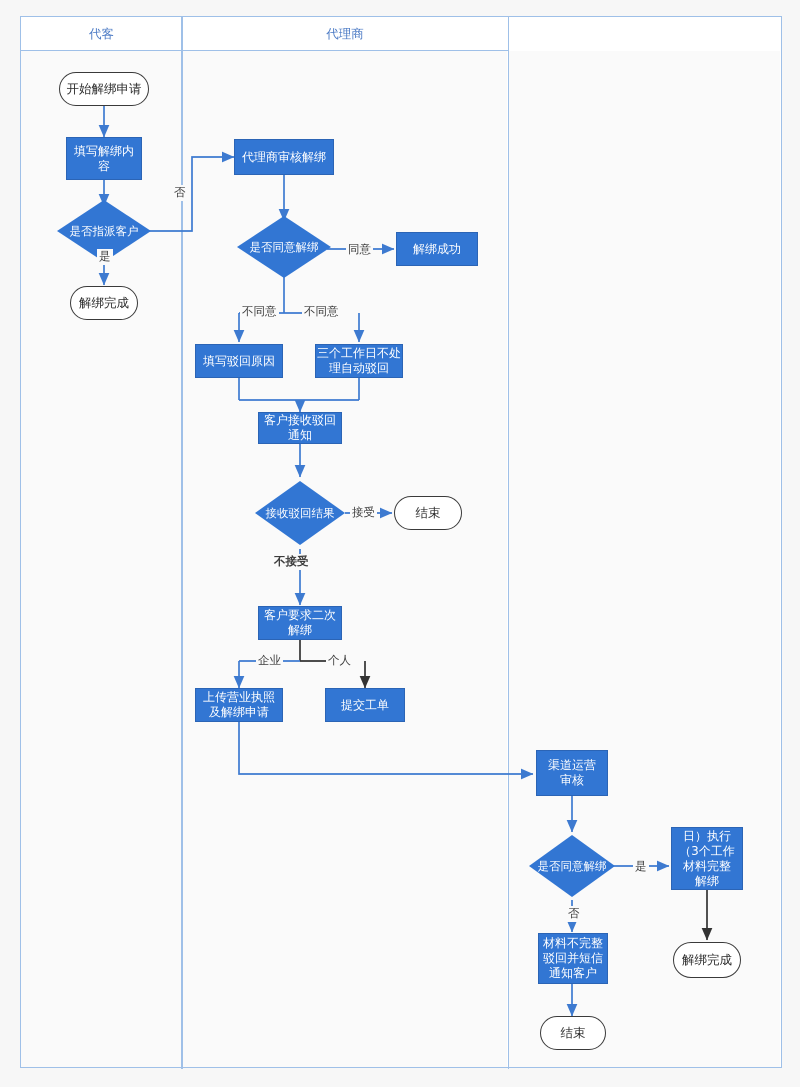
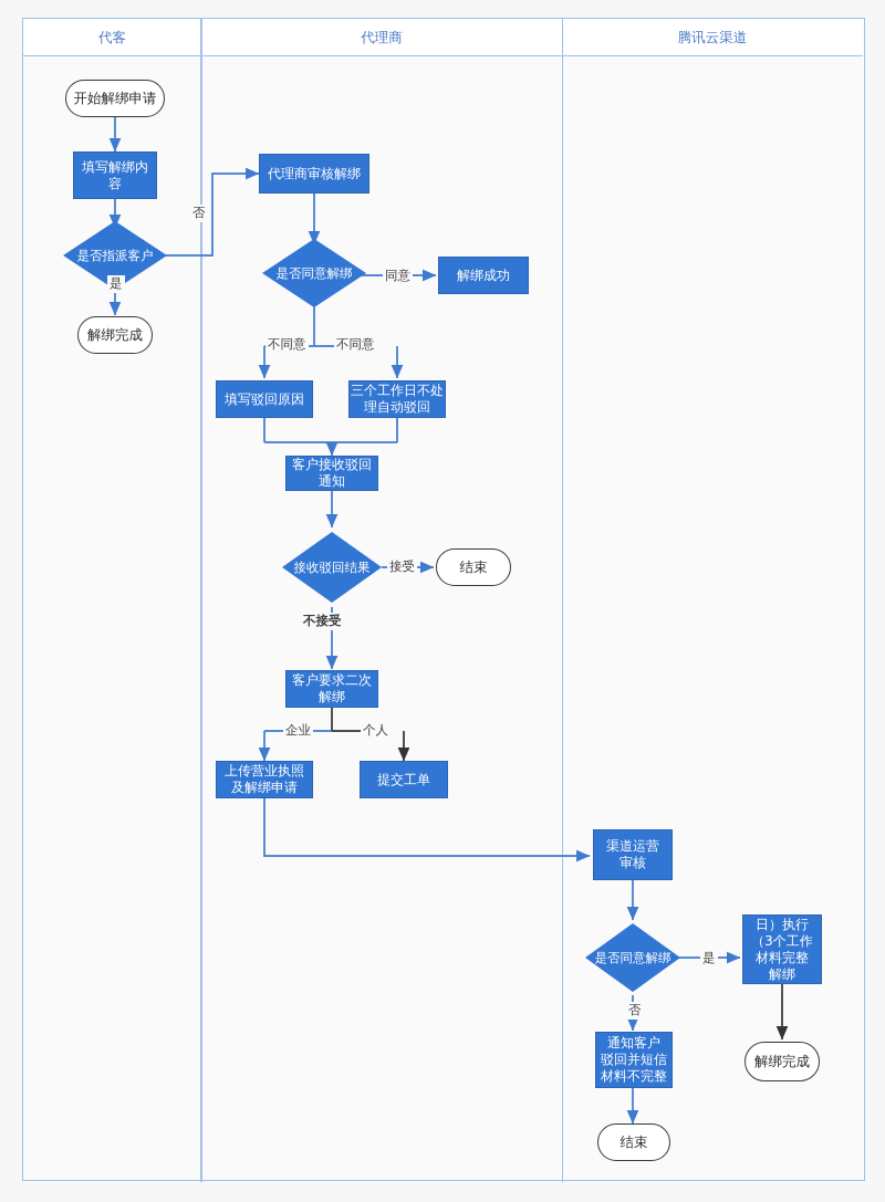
  代客
  代理商
+ 腾讯云渠道
  开始解绑申请
  填写解绑内
  容
  是否指派客户
  解绑完成
  代理商审核解绑
  是否同意解绑
  解绑成功
  填写驳回原因
  三个工作日不处
  理自动驳回
  客户接收驳回
  通知
  接收驳回结果
  结束
  客户要求二次
  解绑
  上传营业执照
  及解绑申请
  提交工单
  渠道运营
  审核
  是否同意解绑
  日）执行
  （3个工作
  材料完整
  解绑
- 材料不完整
+ 通知客户
  驳回并短信
- 通知客户
+ 材料不完整
  解绑完成
  结束
  否
  是
  同意
  不同意
  不同意
  接受
  不接受
  企业
  个人
  是
  否
